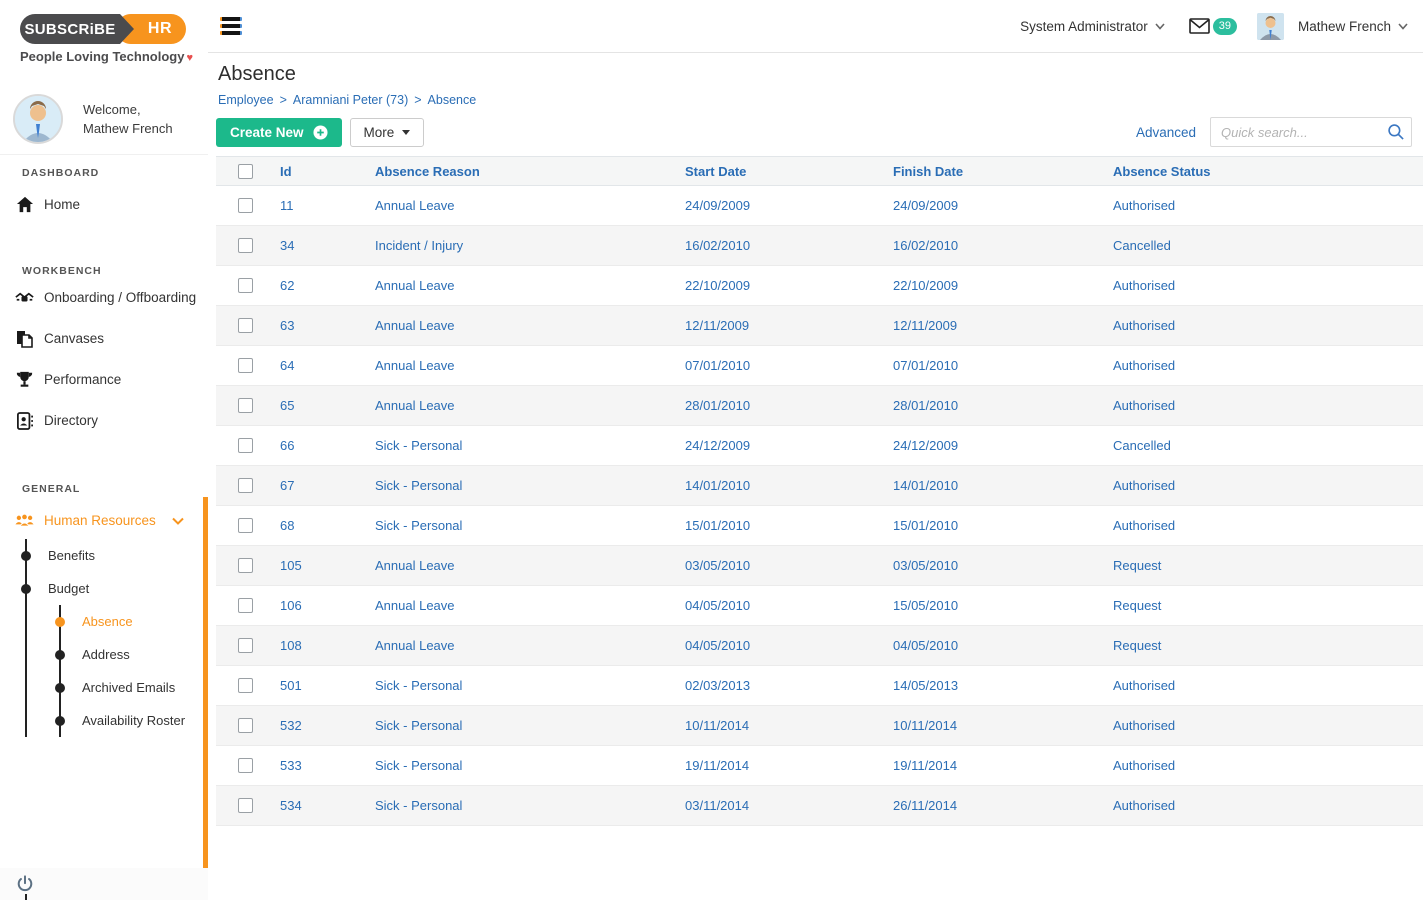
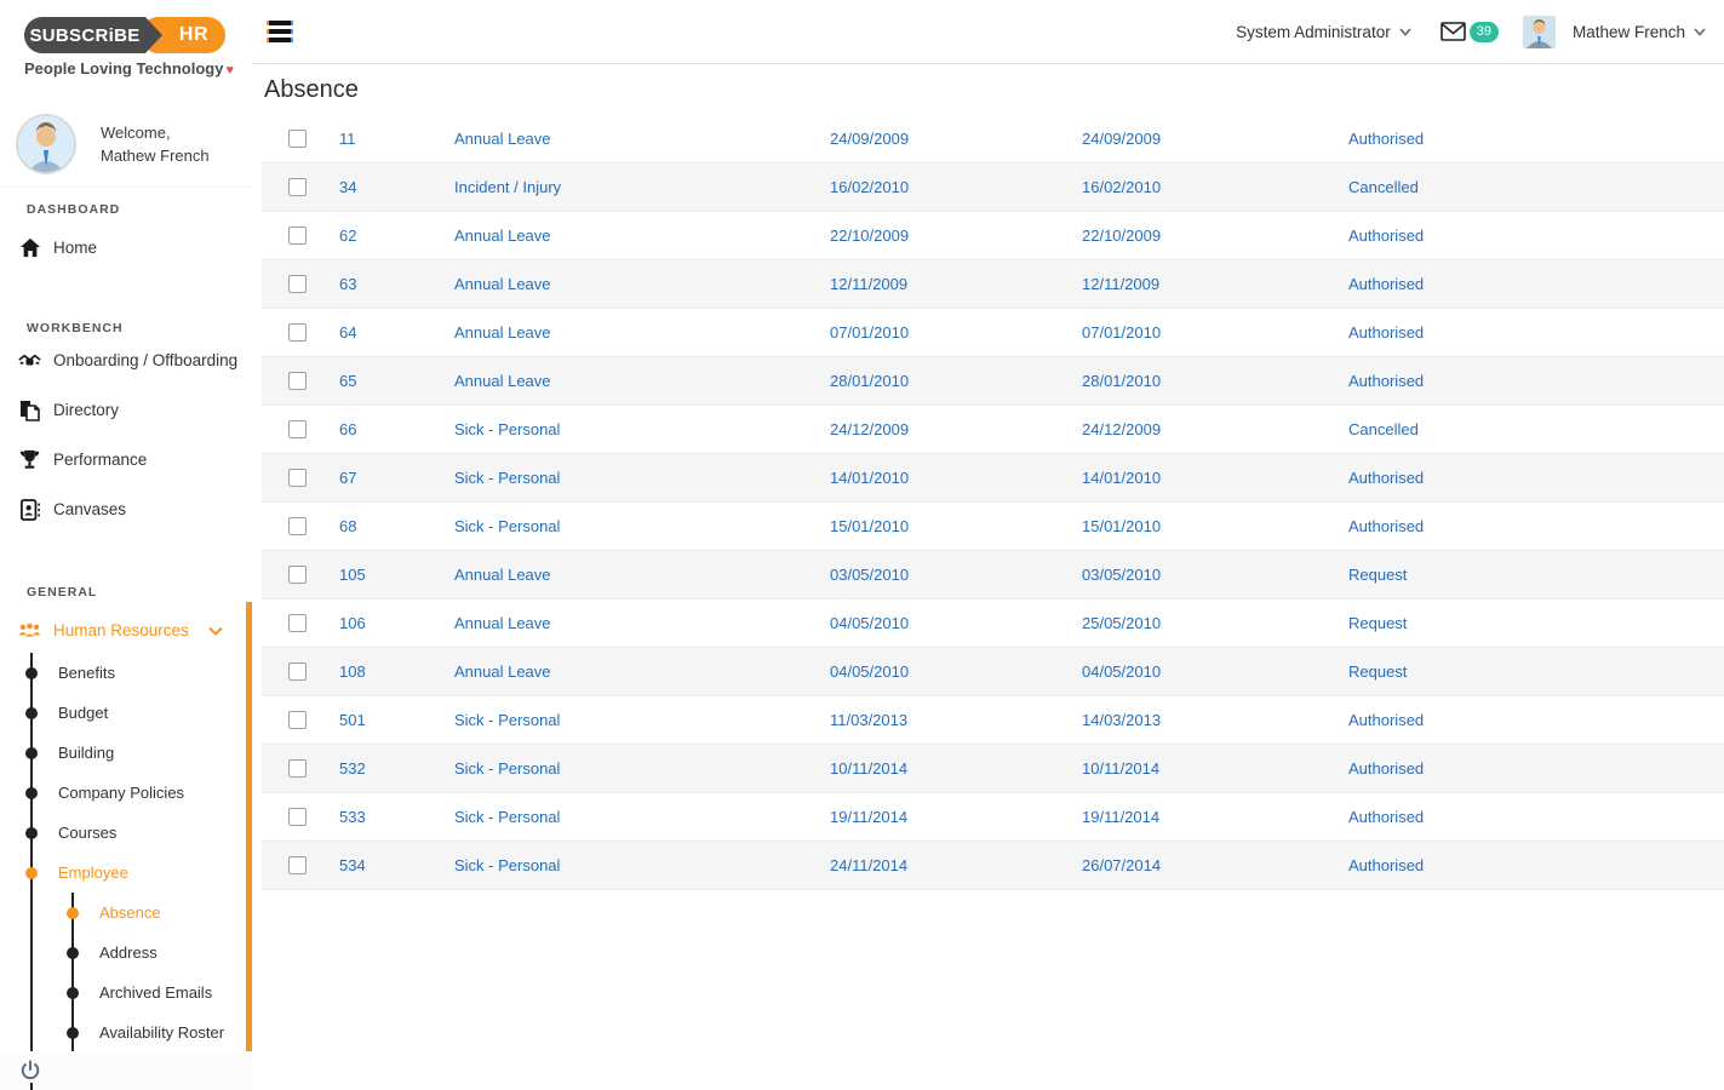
  HR
  SUBSCRiBE
  People Loving Technology ♥
  Welcome,
  Mathew French
  DASHBOARD
  Home
  WORKBENCH
  Onboarding / Offboarding
- Canvases
+ Directory
  Performance
- Directory
+ Canvases
  GENERAL
  Human Resources
  Benefits
  Budget
+ Building
+ Company Policies
+ Courses
+ Employee
  Absence
  Address
  Archived Emails
  Availability Roster
  System Administrator
  39
  Mathew French
  Absence
- Employee > Aramniani Peter (73) > Absence
- Create New
- More
- Advanced
- Quick search...
- Id
- Absence Reason
- Start Date
- Finish Date
- Absence Status
  11
  Annual Leave
  24/09/2009
  24/09/2009
  Authorised
  34
  Incident / Injury
  16/02/2010
  16/02/2010
  Cancelled
  62
  Annual Leave
  22/10/2009
  22/10/2009
  Authorised
  63
  Annual Leave
  12/11/2009
  12/11/2009
  Authorised
  64
  Annual Leave
  07/01/2010
  07/01/2010
  Authorised
  65
  Annual Leave
  28/01/2010
  28/01/2010
  Authorised
  66
  Sick - Personal
  24/12/2009
  24/12/2009
  Cancelled
  67
  Sick - Personal
  14/01/2010
  14/01/2010
  Authorised
  68
  Sick - Personal
  15/01/2010
  15/01/2010
  Authorised
  105
  Annual Leave
  03/05/2010
  03/05/2010
  Request
  106
  Annual Leave
  04/05/2010
- 15/05/2010
+ 25/05/2010
  Request
  108
  Annual Leave
  04/05/2010
  04/05/2010
  Request
  501
  Sick - Personal
- 02/03/2013
+ 11/03/2013
- 14/05/2013
+ 14/03/2013
  Authorised
  532
  Sick - Personal
  10/11/2014
  10/11/2014
  Authorised
  533
  Sick - Personal
  19/11/2014
  19/11/2014
  Authorised
  534
  Sick - Personal
- 03/11/2014
+ 24/11/2014
- 26/11/2014
+ 26/07/2014
  Authorised
